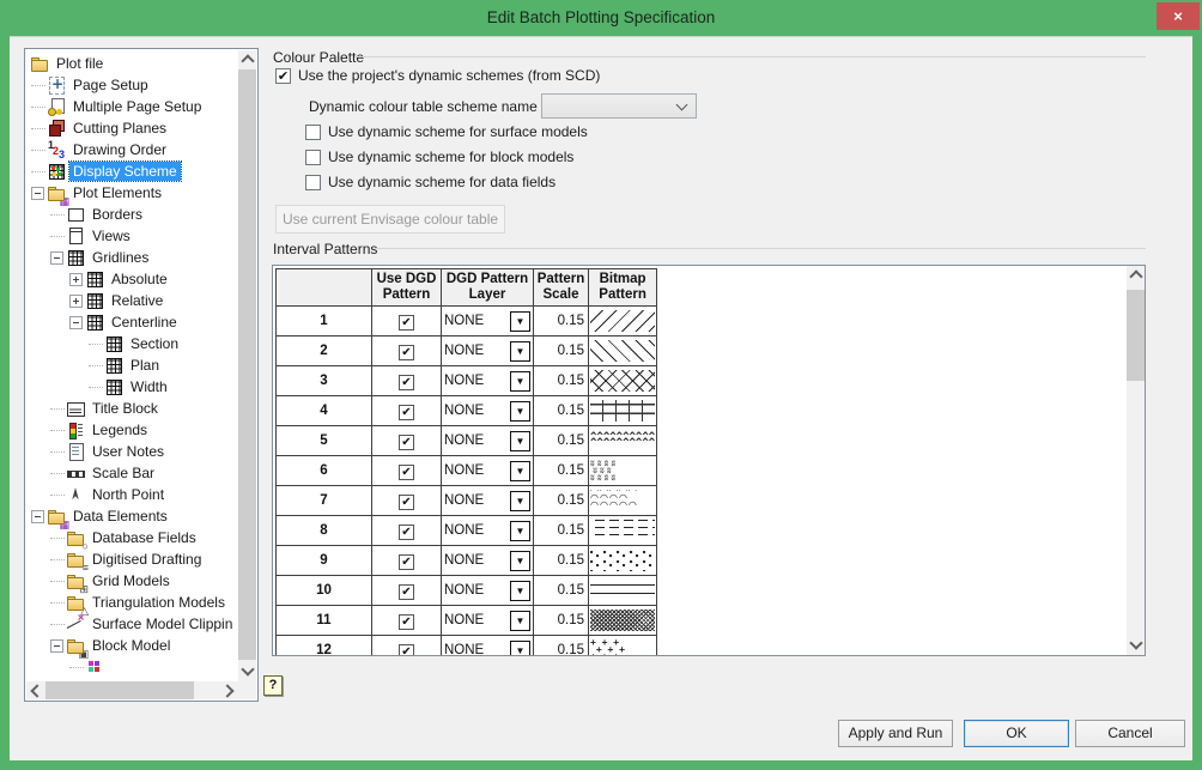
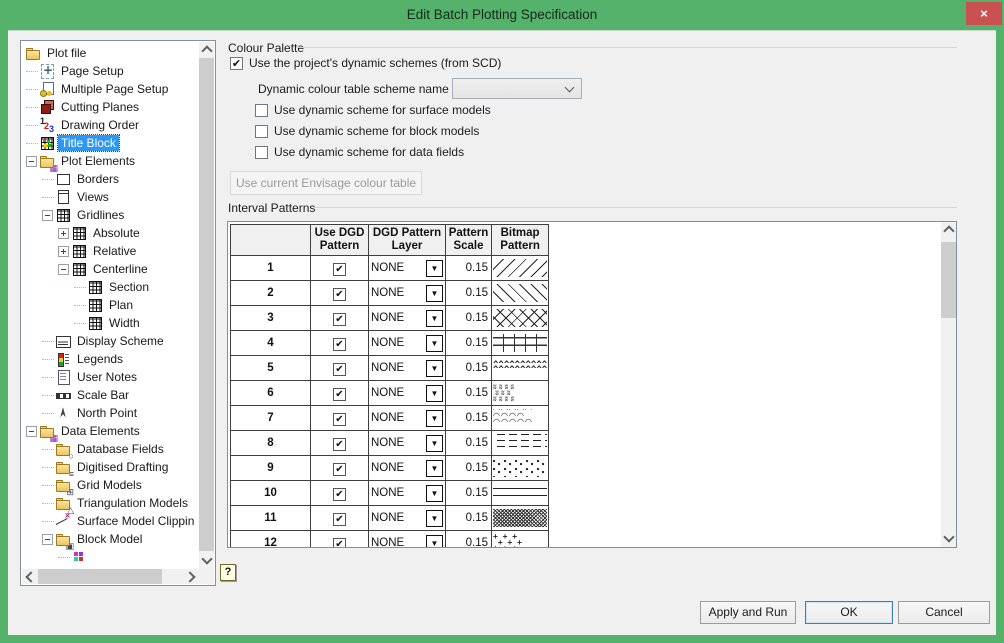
  Edit Batch Plotting Specification
  ×
  Plot file
  Page Setup
  Multiple Page Setup
  Cutting Planes
  2
  Drawing Order
- Display Scheme
+ Title Block
  ▦
  Plot Elements
  Borders
  Views
  Gridlines
  Absolute
  Relative
  Centerline
  Section
  Plan
  Width
- Title Block
+ Display Scheme
  Legends
  User Notes
  Scale Bar
  North Point
  ▦
  Data Elements
  ○
  Database Fields
  ≡
  Digitised Drafting
  ⊞
  Grid Models
  △
  Triangulation Models
  Surface Model Clippin
  ▣
  Block Model
  ?
  Colour Palette
  Use the project's dynamic schemes (from SCD)
  Dynamic colour table scheme name
  Use dynamic scheme for surface models
  Use dynamic scheme for block models
  Use dynamic scheme for data fields
  Use current Envisage colour table
  Interval Patterns
  	Use DGD Pattern	DGD Pattern Layer	Pattern Scale	Bitmap Pattern
  1	✔	NONE ▼	0.15
  2	✔	NONE ▼	0.15
  3	✔	NONE ▼	0.15
  4	✔	NONE ▼	0.15
  5	✔	NONE ▼	0.15
  6	✔	NONE ▼	0.15
  7	✔	NONE ▼	0.15
  8	✔	NONE ▼	0.15
  9	✔	NONE ▼	0.15
  10	✔	NONE ▼	0.15
  11	✔	NONE ▼	0.15
  12	✔	NONE ▼	0.15
  Apply and Run
  OK
  Cancel
